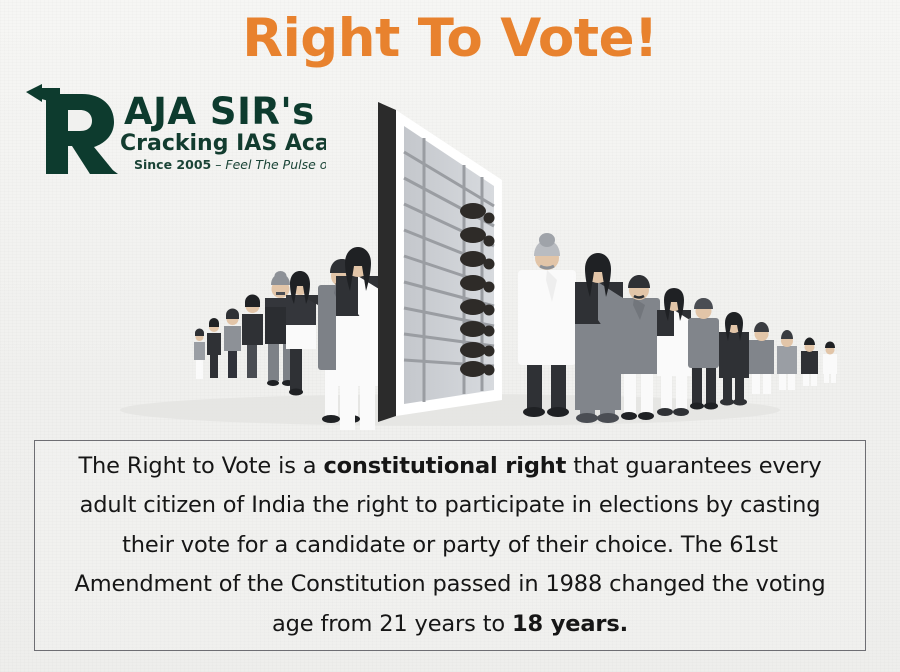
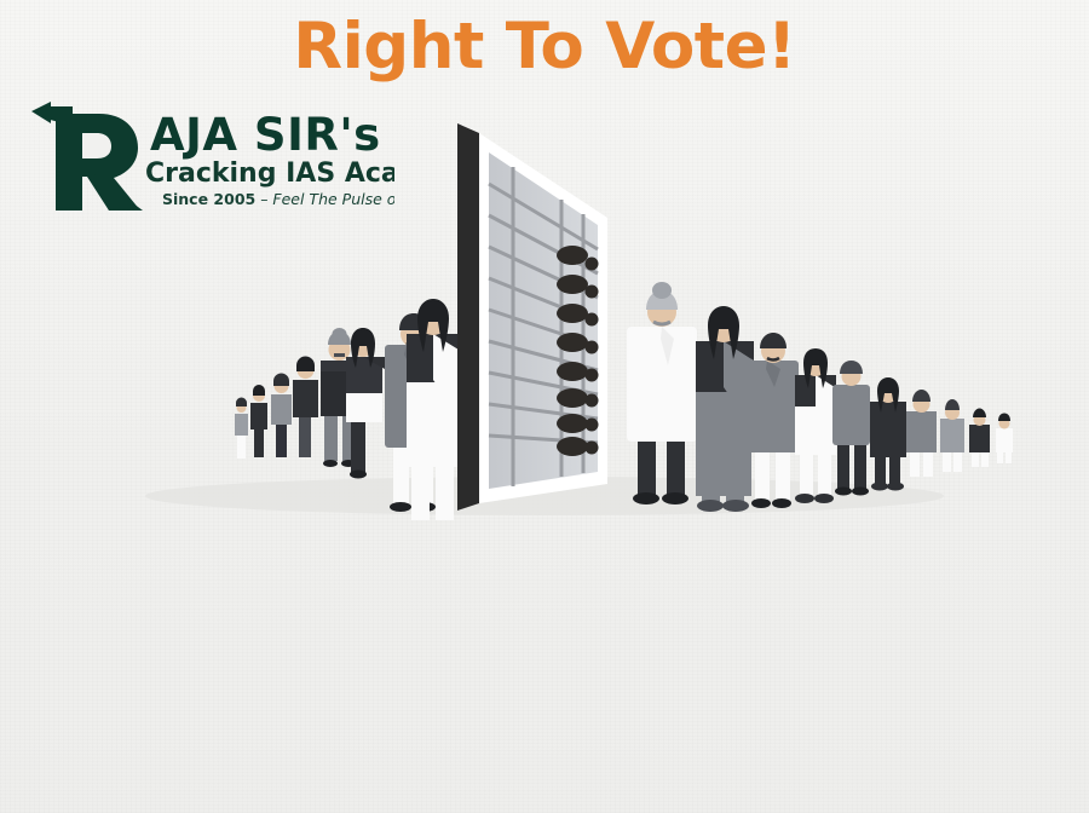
  Right To Vote!
  AJA SIR's
  Cracking IAS Aca
  Since 2005 – Feel The Pulse o
- The Right to Vote is a constitutional right that guarantees every adult citizen of India the right to participate in elections by casting their vote for a candidate or party of their choice. The 61st Amendment of the Constitution passed in 1988 changed the voting age from 21 years to 18 years.
